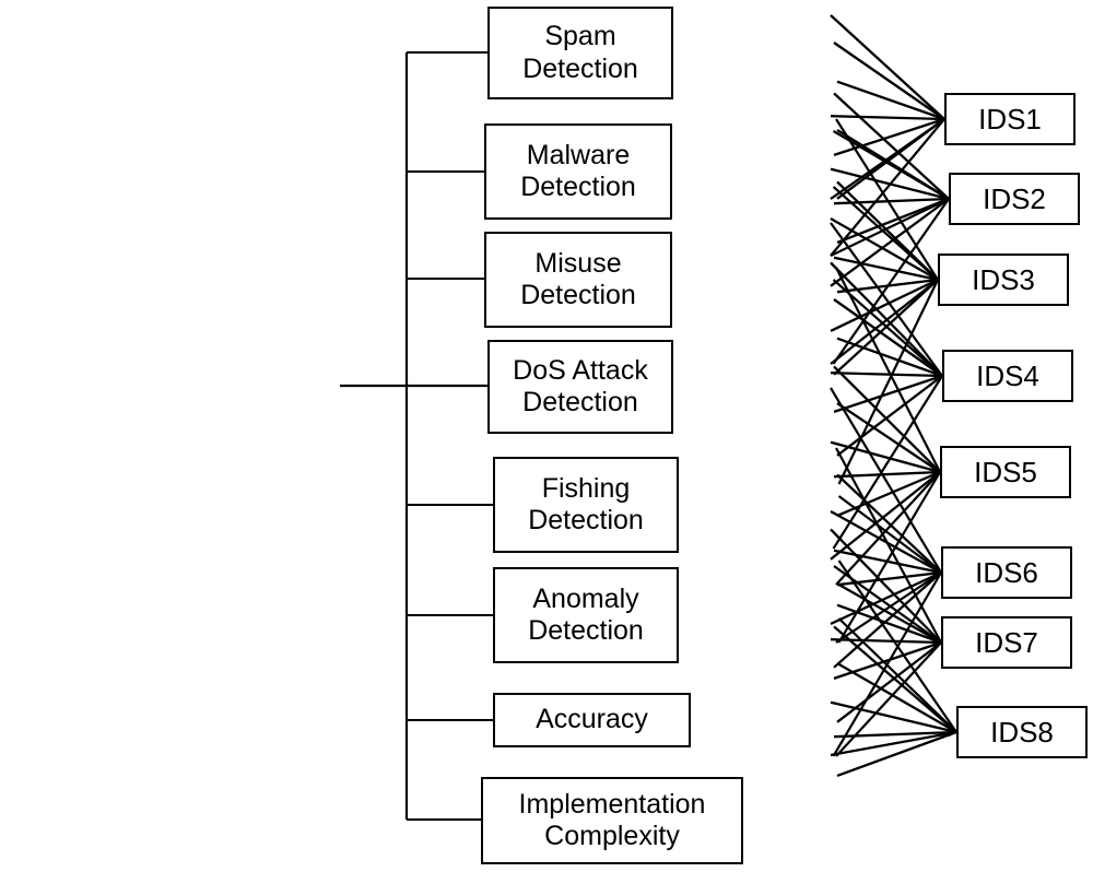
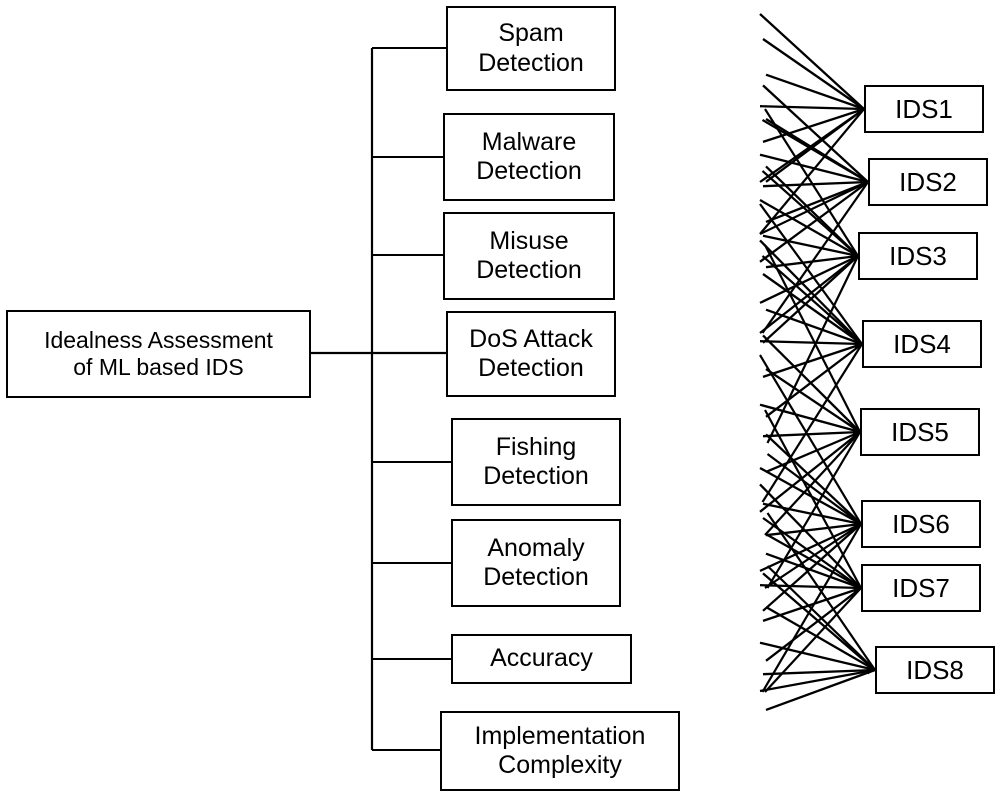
+ Idealness Assessment
+ of ML based IDS
  Spam
  Detection
  Malware
  Detection
  Misuse
  Detection
  DoS Attack
  Detection
  Fishing
  Detection
  Anomaly
  Detection
  Accuracy
  Implementation
  Complexity
  IDS1
  IDS2
  IDS3
  IDS4
  IDS5
  IDS6
  IDS7
  IDS8
